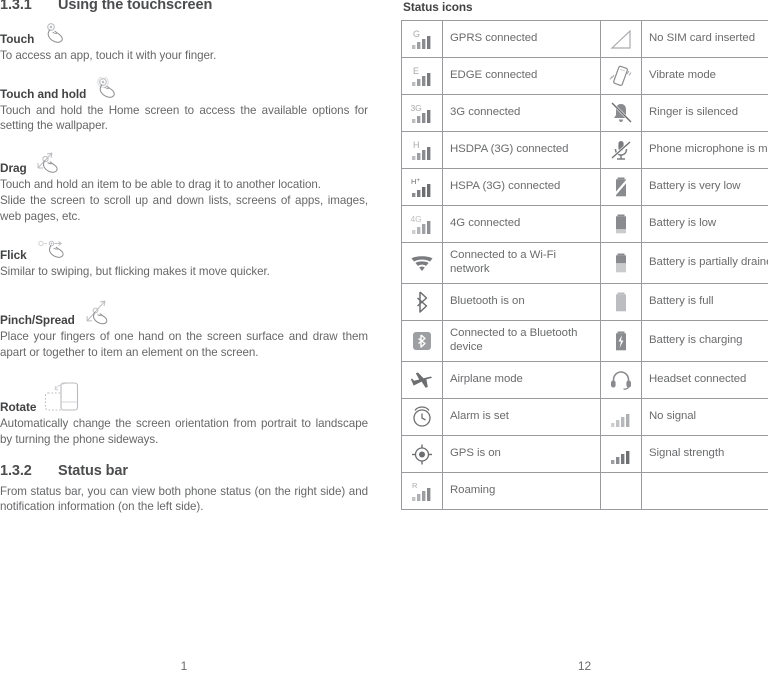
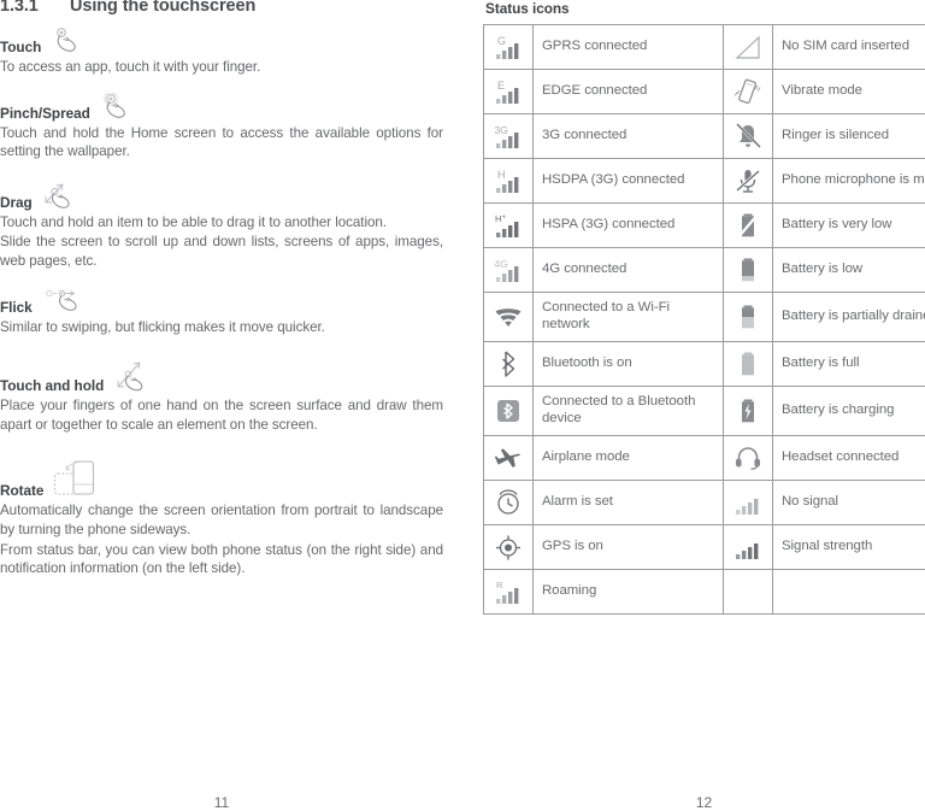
  1.3.1
  Using the touchscreen
  Touch
  To access an app, touch it with your finger.
- Touch and hold
+ Pinch/Spread
  Touch and hold the Home screen to access the available options for setting the wallpaper.
  Drag
  Touch and hold an item to be able to drag it to another location.
  Slide the screen to scroll up and down lists, screens of apps, images, web pages, etc.
  Flick
  Similar to swiping, but flicking makes it move quicker.
- Pinch/Spread
+ Touch and hold
- Place your fingers of one hand on the screen surface and draw them apart or together to item an element on the screen.
+ Place your fingers of one hand on the screen surface and draw them apart or together to scale an element on the screen.
  Rotate
  Automatically change the screen orientation from portrait to landscape by turning the phone sideways.
- 1.3.2
- Status bar
  From status bar, you can view both phone status (on the right side) and notification information (on the left side).
  Status icons
  G	GPRS connected		No SIM card inserted
  E	EDGE connected		Vibrate mode
  3G	3G connected		Ringer is silenced
  H	HSDPA (3G) connected		Phone microphone is m
  H	HSPA (3G) connected		Battery is very low
  4G	4G connected		Battery is low
  	Connected to a Wi-Fi network		Battery is partially drain
  	Bluetooth is on		Battery is full
  	Connected to a Bluetooth device		Battery is charging
  	Airplane mode		Headset connected
  	Alarm is set		No signal
  	GPS is on		Signal strength
  R	Roaming
- 1
+ 11
  12
